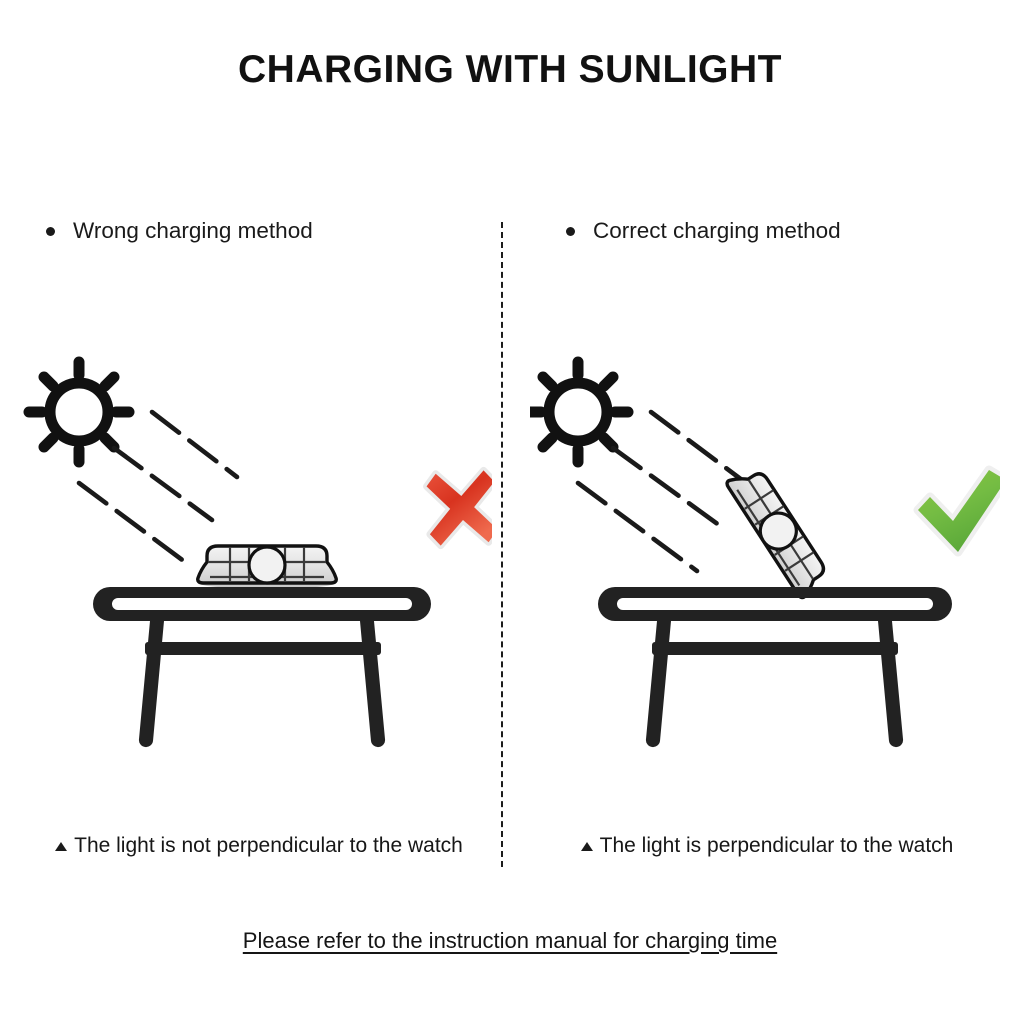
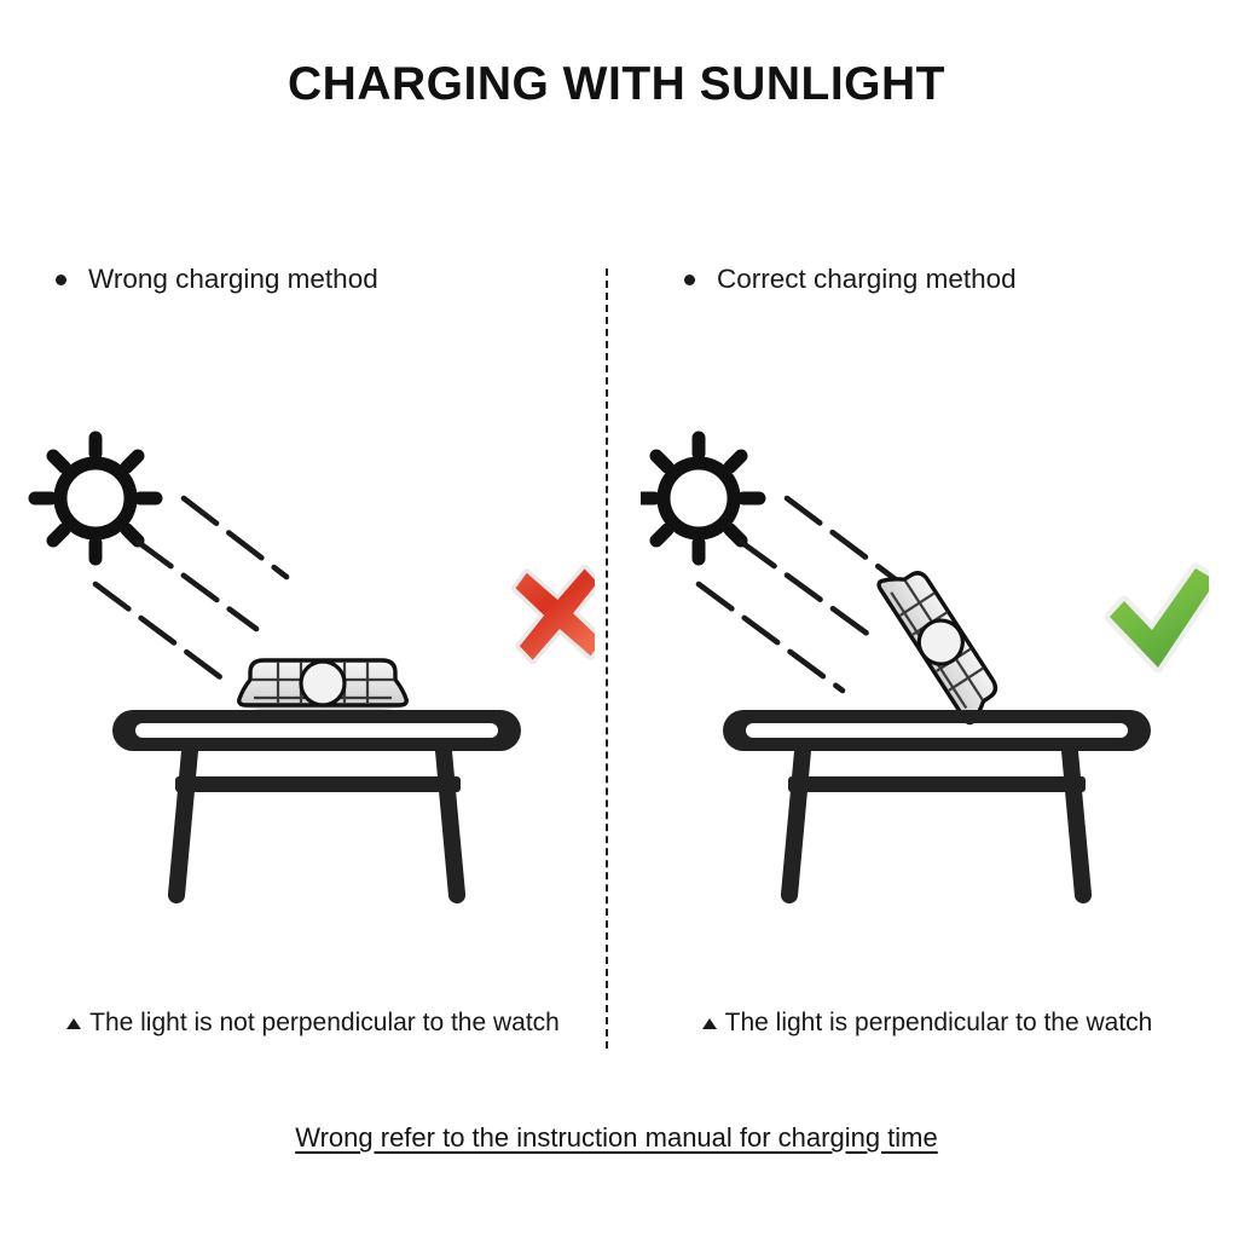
  CHARGING WITH SUNLIGHT
  Wrong charging method
  The light is not perpendicular to the watch
  Correct charging method
  The light is perpendicular to the watch
- Please refer to the instruction manual for charging time
+ Wrong refer to the instruction manual for charging time
